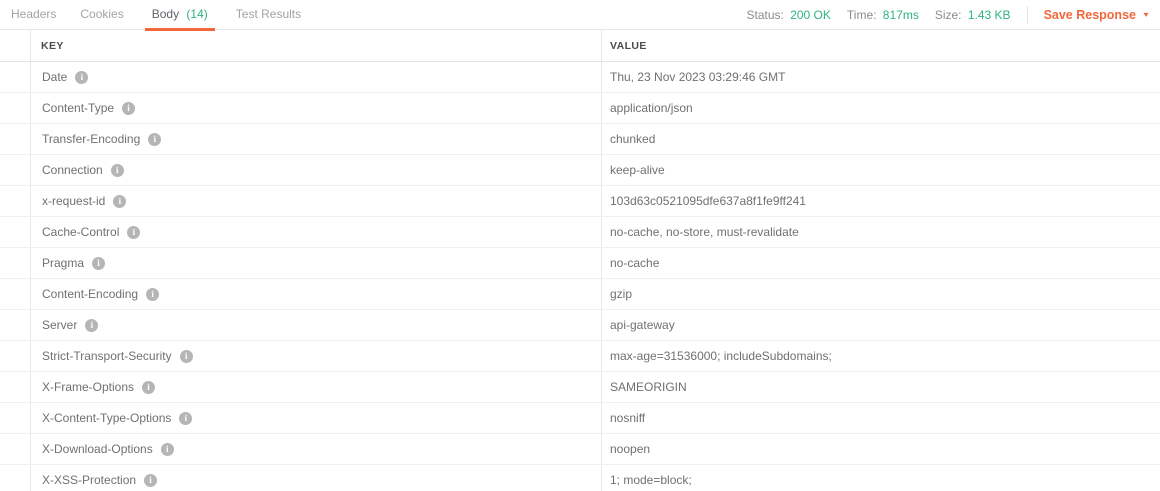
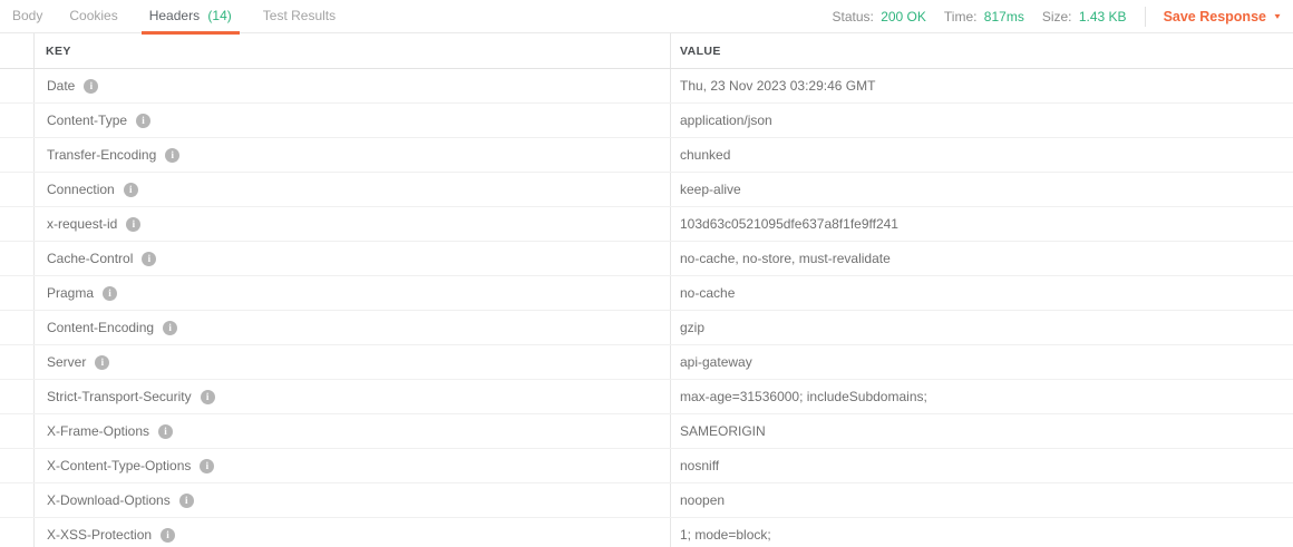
- Headers
+ Body
  Cookies
- Body (14)
+ Headers (14)
  Test Results
  Status: 200 OK
  Time: 817ms
  Size: 1.43 KB
  Save Response
  ▾
  KEY
  VALUE
  Date
  i
  Thu, 23 Nov 2023 03:29:46 GMT
  Content-Type
  i
  application/json
  Transfer-Encoding
  i
  chunked
  Connection
  i
  keep-alive
  x-request-id
  i
  103d63c0521095dfe637a8f1fe9ff241
  Cache-Control
  i
  no-cache, no-store, must-revalidate
  Pragma
  i
  no-cache
  Content-Encoding
  i
  gzip
  Server
  i
  api-gateway
  Strict-Transport-Security
  i
  max-age=31536000; includeSubdomains;
  X-Frame-Options
  i
  SAMEORIGIN
  X-Content-Type-Options
  i
  nosniff
  X-Download-Options
  i
  noopen
  X-XSS-Protection
  i
  1; mode=block;
